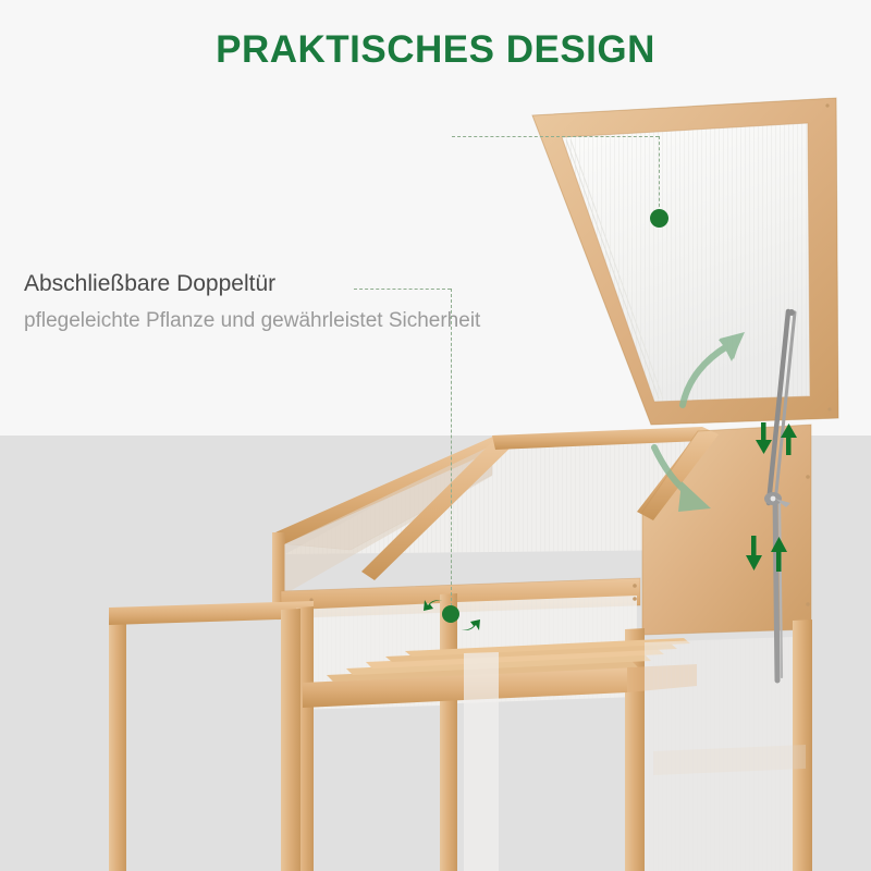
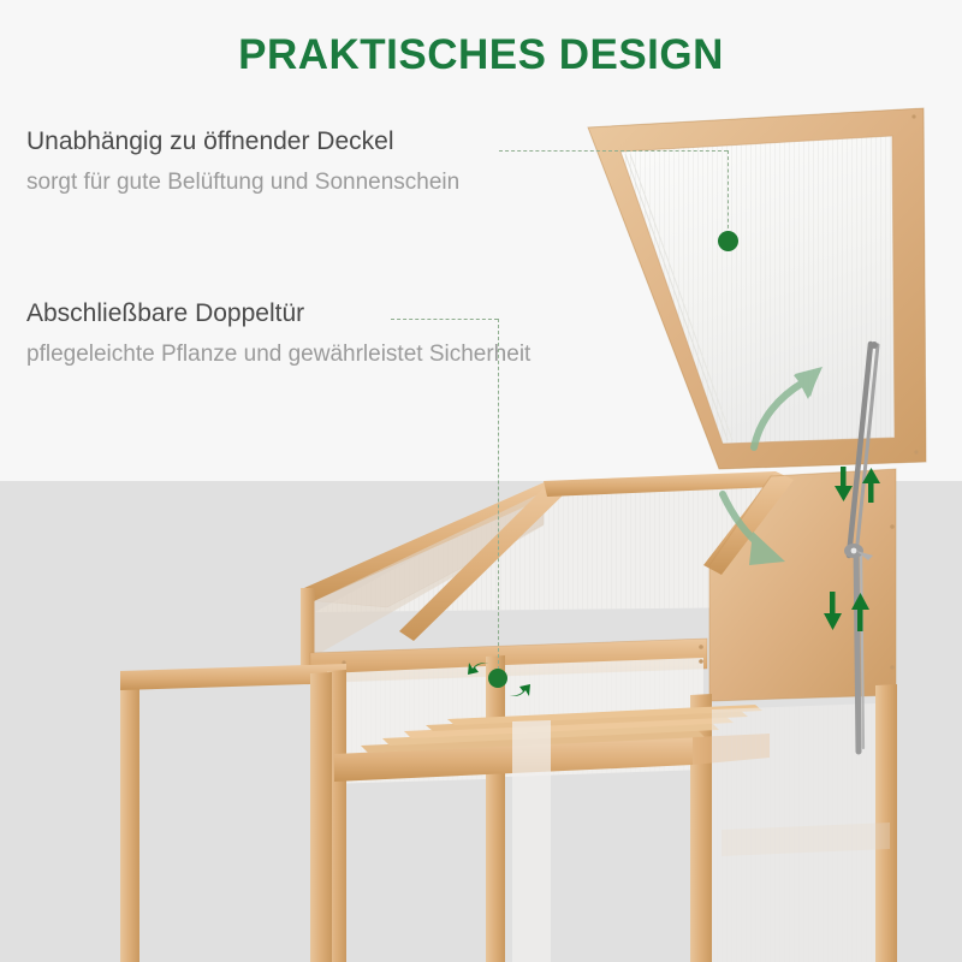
  PRAKTISCHES DESIGN
+ Unabhängig zu öffnender Deckel
+ sorgt für gute Belüftung und Sonnenschein
  Abschließbare Doppeltür
  pflegeleichte Pflanze und gewährleistet Sicherheit
